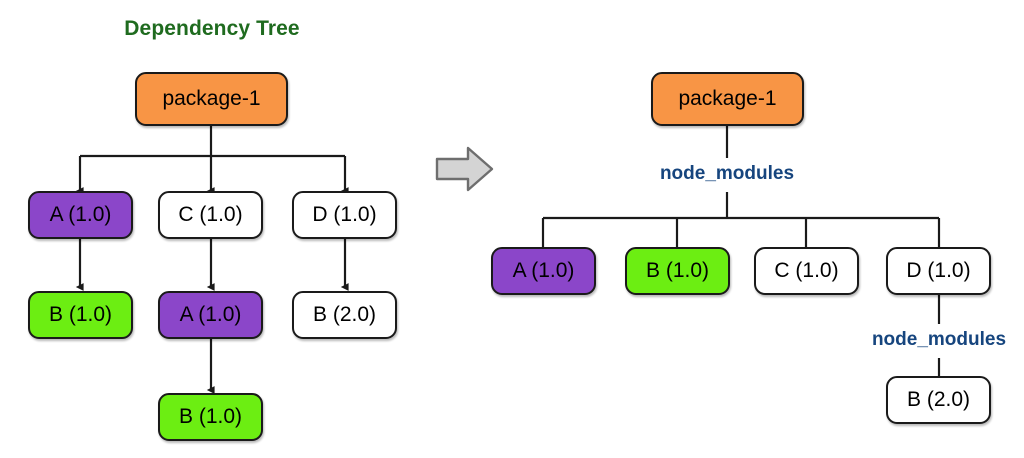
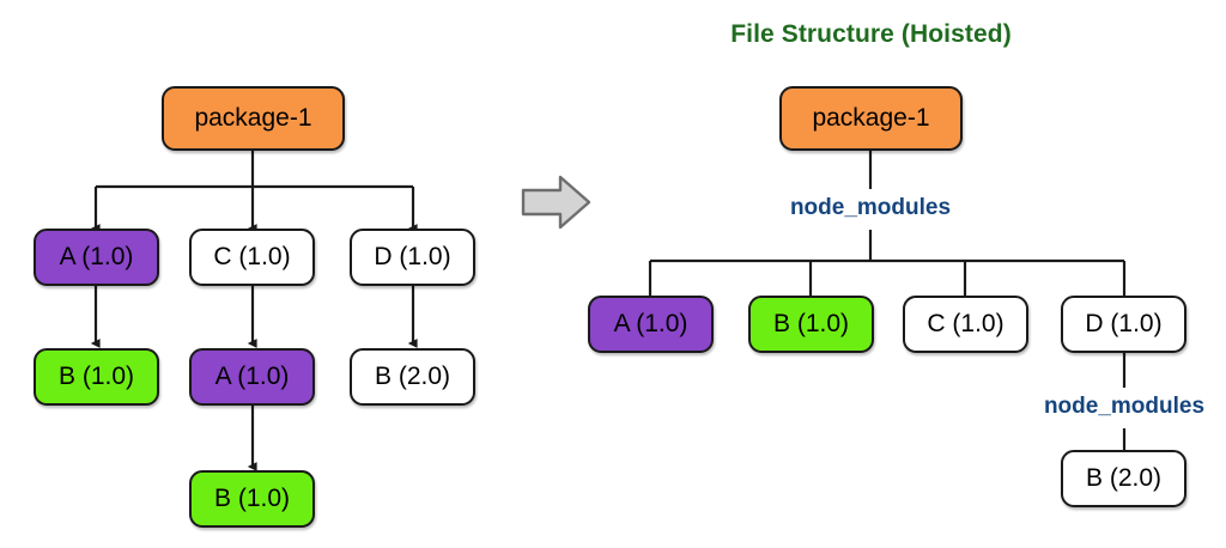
- Dependency Tree
  package-1
  A (1.0)
  C (1.0)
  D (1.0)
  B (1.0)
  A (1.0)
  B (2.0)
  B (1.0)
+ File Structure (Hoisted)
  package-1
  node_modules
  A (1.0)
  B (1.0)
  C (1.0)
  D (1.0)
  node_modules
  B (2.0)
